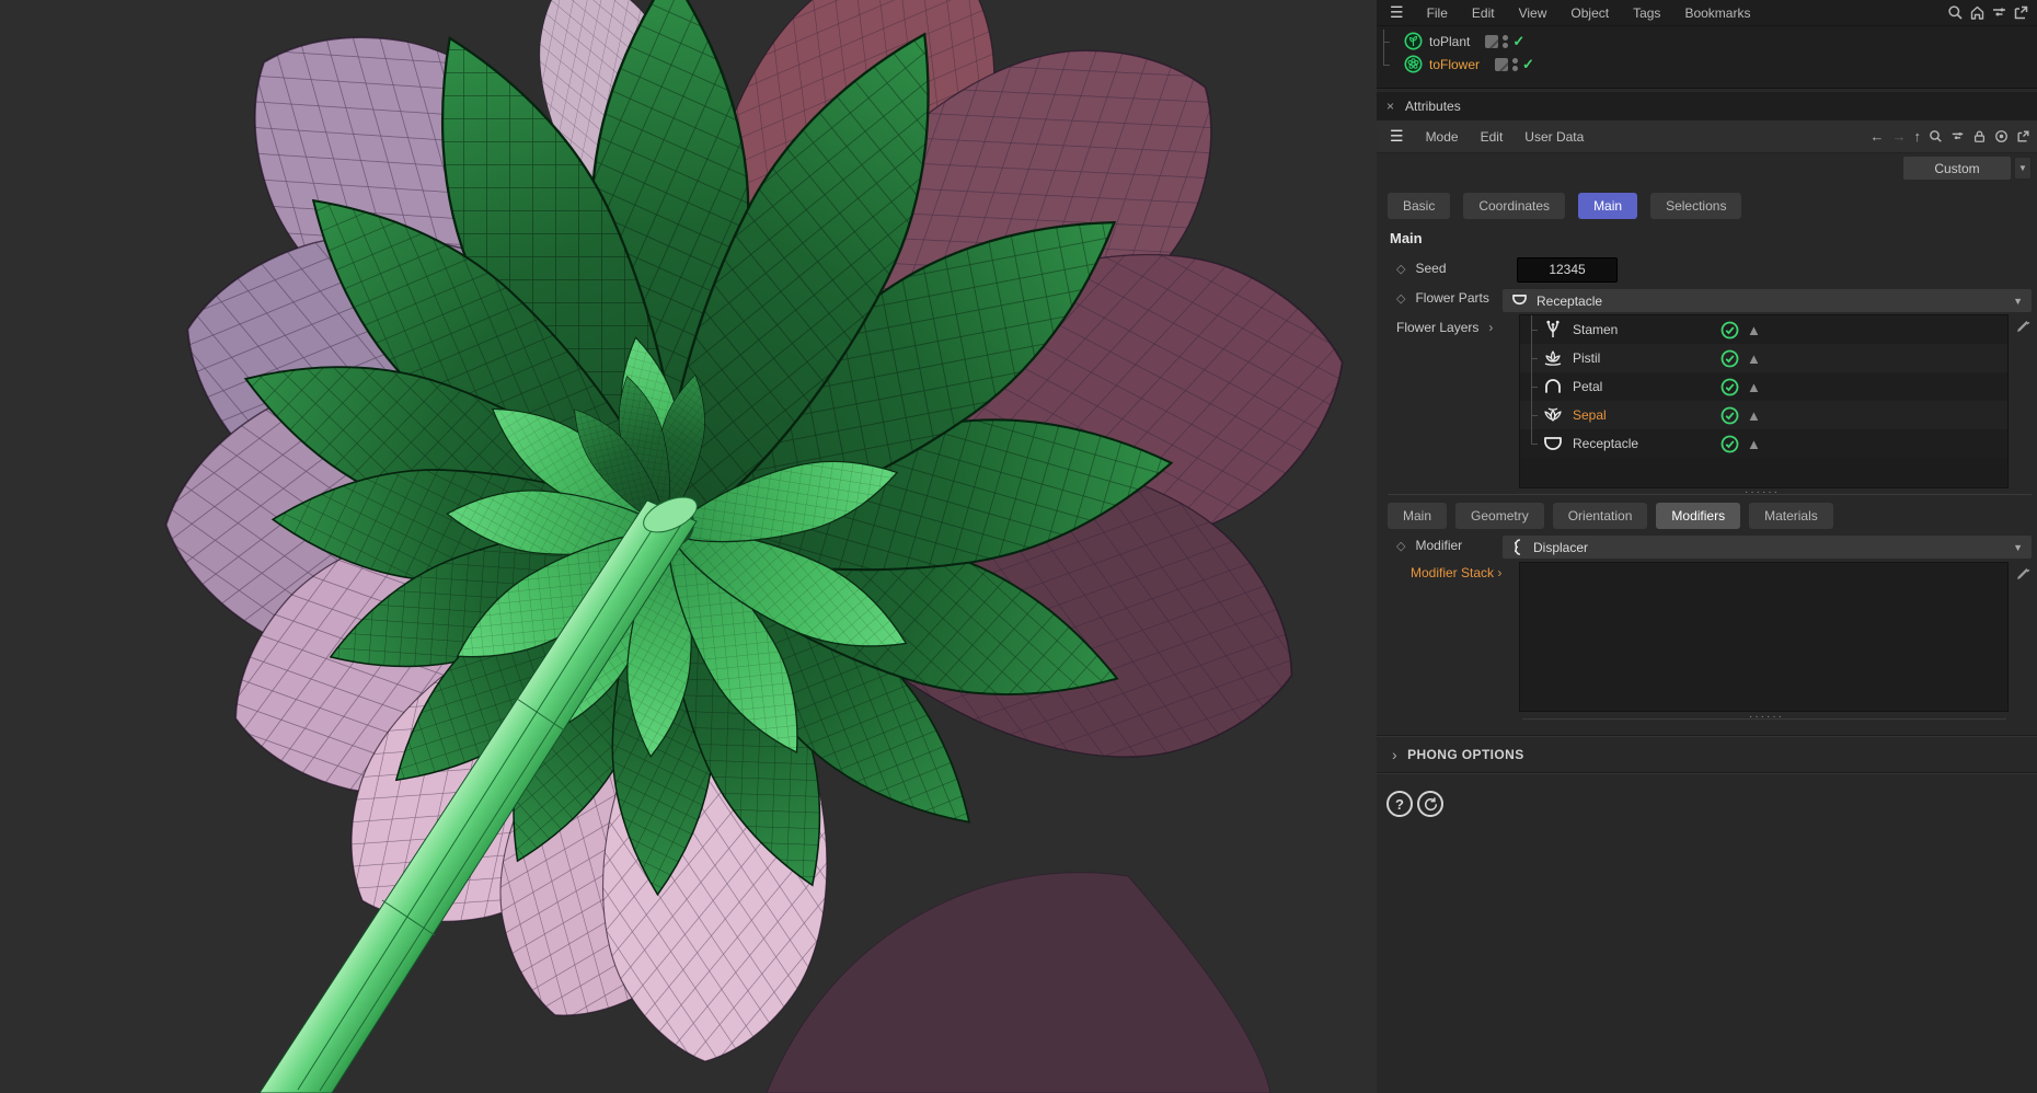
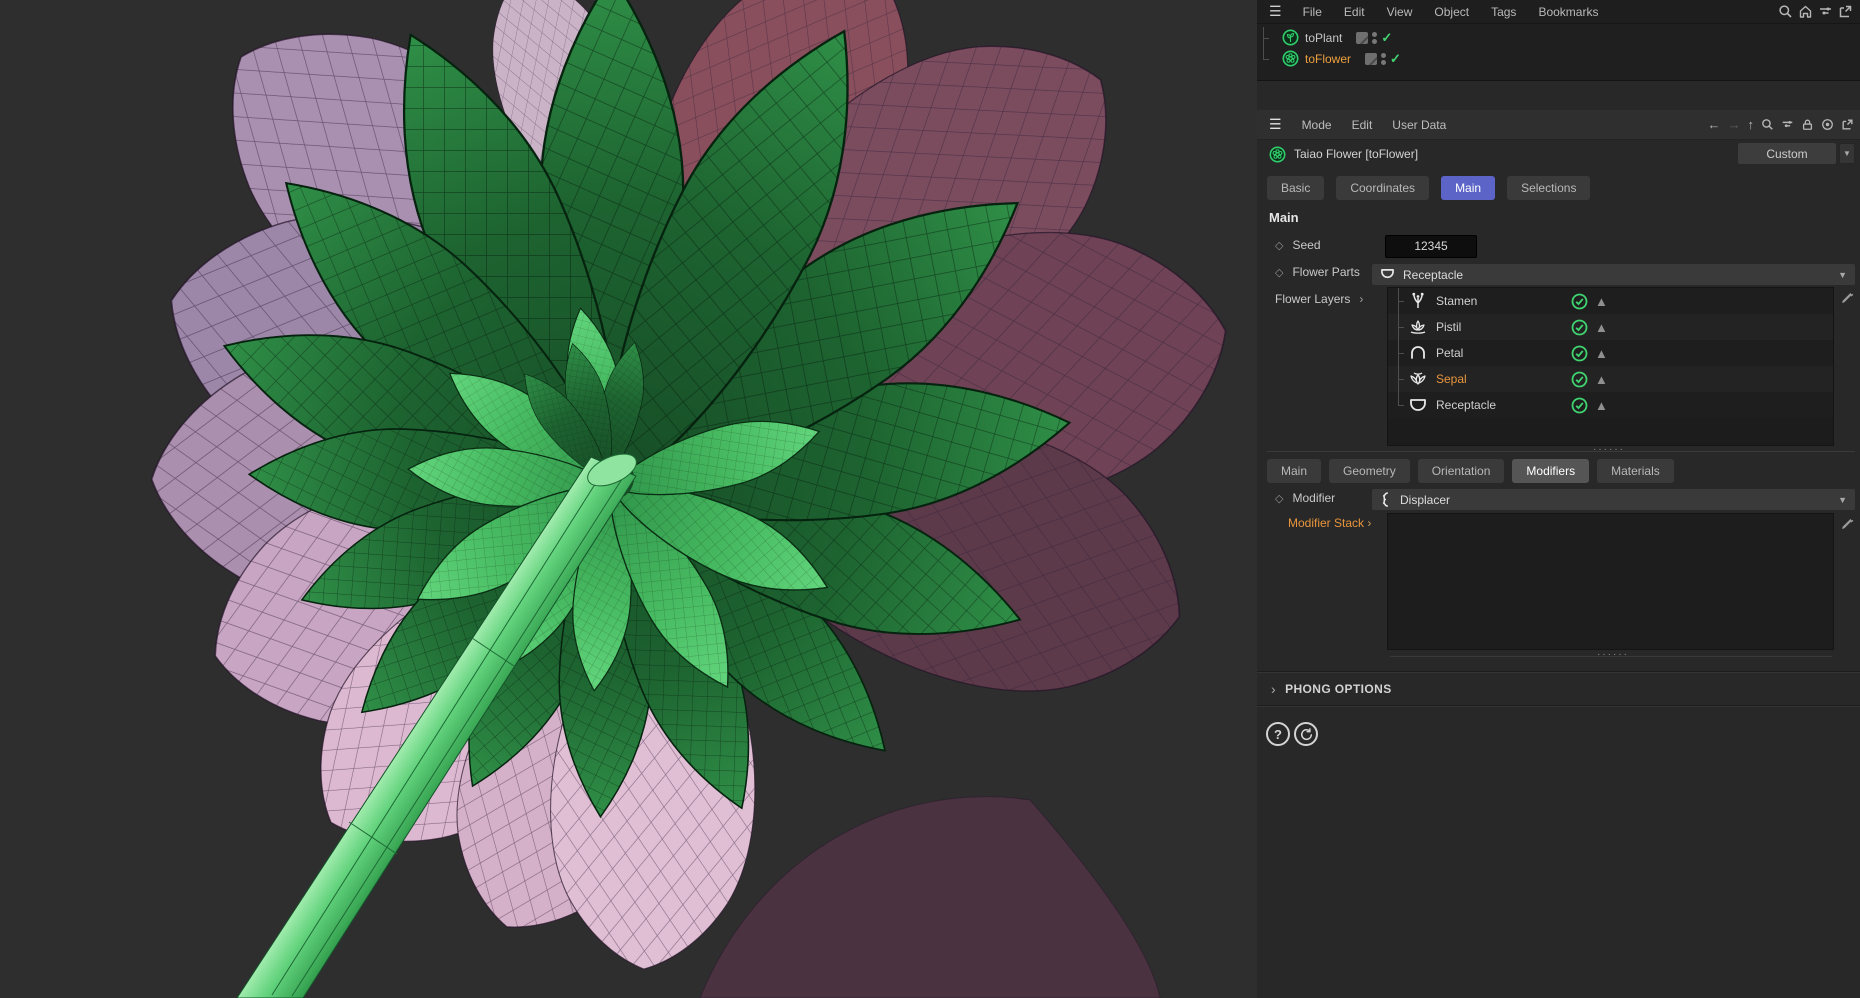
  ☰
  File
  Edit
  View
  Object
  Tags
  Bookmarks
  toPlant
  ✓
  toFlower
  ✓
- ×
- Attributes
  ☰
  Mode
  Edit
  User Data
  ←
  →
  ↑
+ Taiao Flower [toFlower]
  Custom
  ▼
  Basic
  Coordinates
  Main
  Selections
  Main
  ◇
  Seed
  12345
  ◇
  Flower Parts
  Receptacle
  ▼
  Flower Layers
  ›
  Stamen
  ▲
  Pistil
  ▲
  Petal
  ▲
  Sepal
  ▲
  Receptacle
  ▲
  ······
  Main
  Geometry
  Orientation
  Modifiers
  Materials
  ◇
  Modifier
  Displacer
  ▼
  Modifier Stack ›
  ······
  ›
  PHONG OPTIONS
  ?
